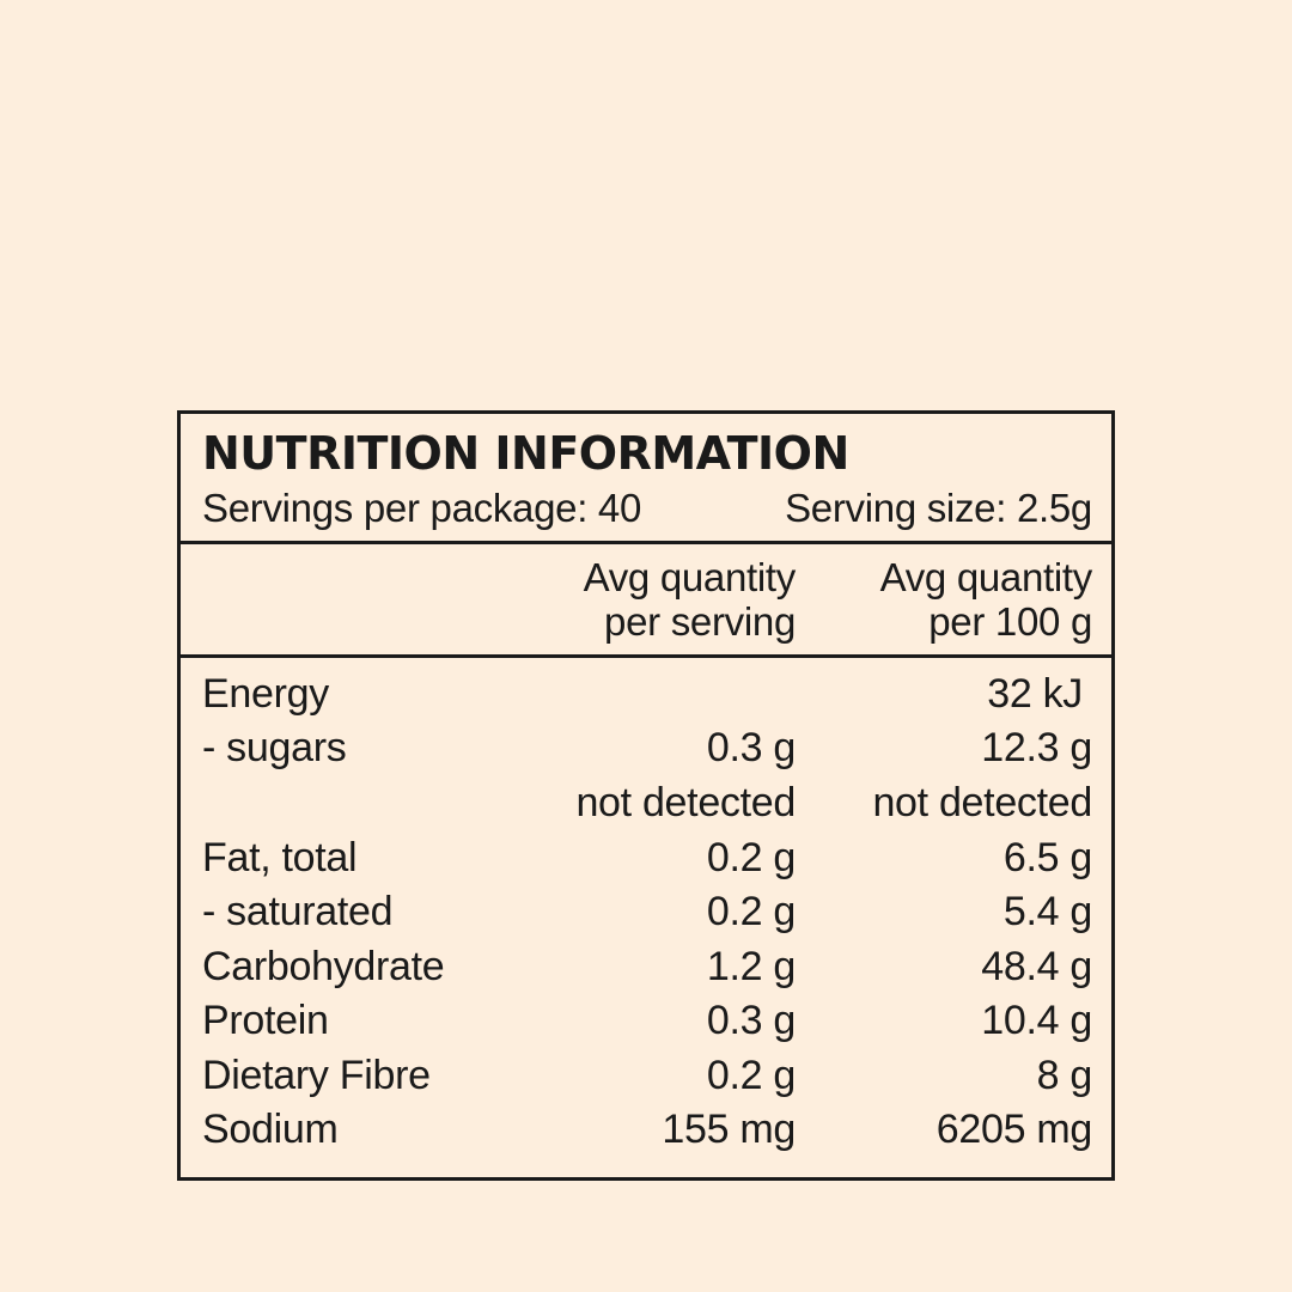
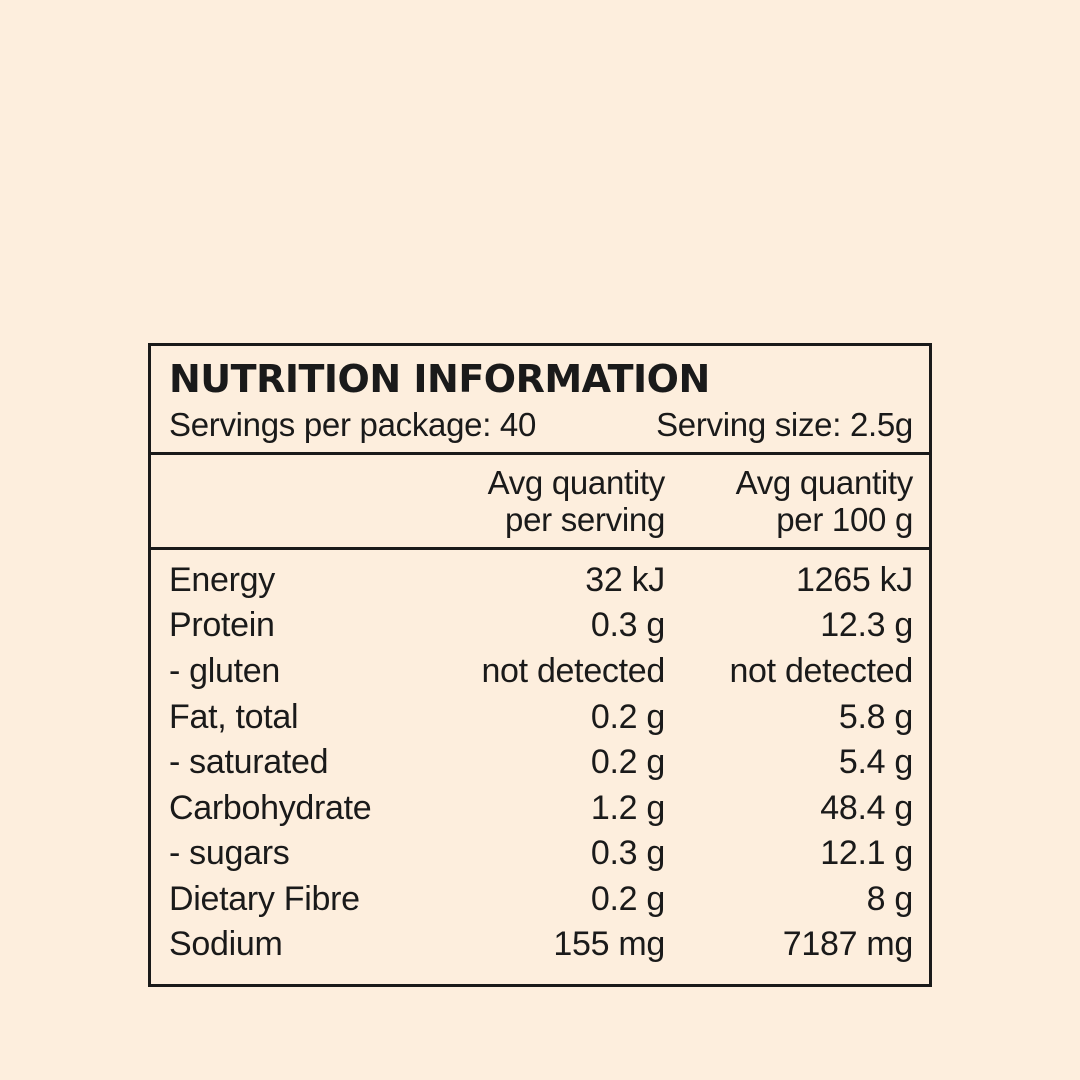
  NUTRITION INFORMATION
  Servings per package: 40
  Serving size: 2.5g
  Avg quantity
  per serving
  Avg quantity
  per 100 g
  Energy
  32 kJ
+ 1265 kJ
- - sugars
+ Protein
  0.3 g
  12.3 g
+ - gluten
  not detected
  not detected
  Fat, total
  0.2 g
- 6.5 g
+ 5.8 g
  - saturated
  0.2 g
  5.4 g
  Carbohydrate
  1.2 g
  48.4 g
- Protein
+ - sugars
  0.3 g
- 10.4 g
+ 12.1 g
  Dietary Fibre
  0.2 g
  8 g
  Sodium
  155 mg
- 6205 mg
+ 7187 mg
